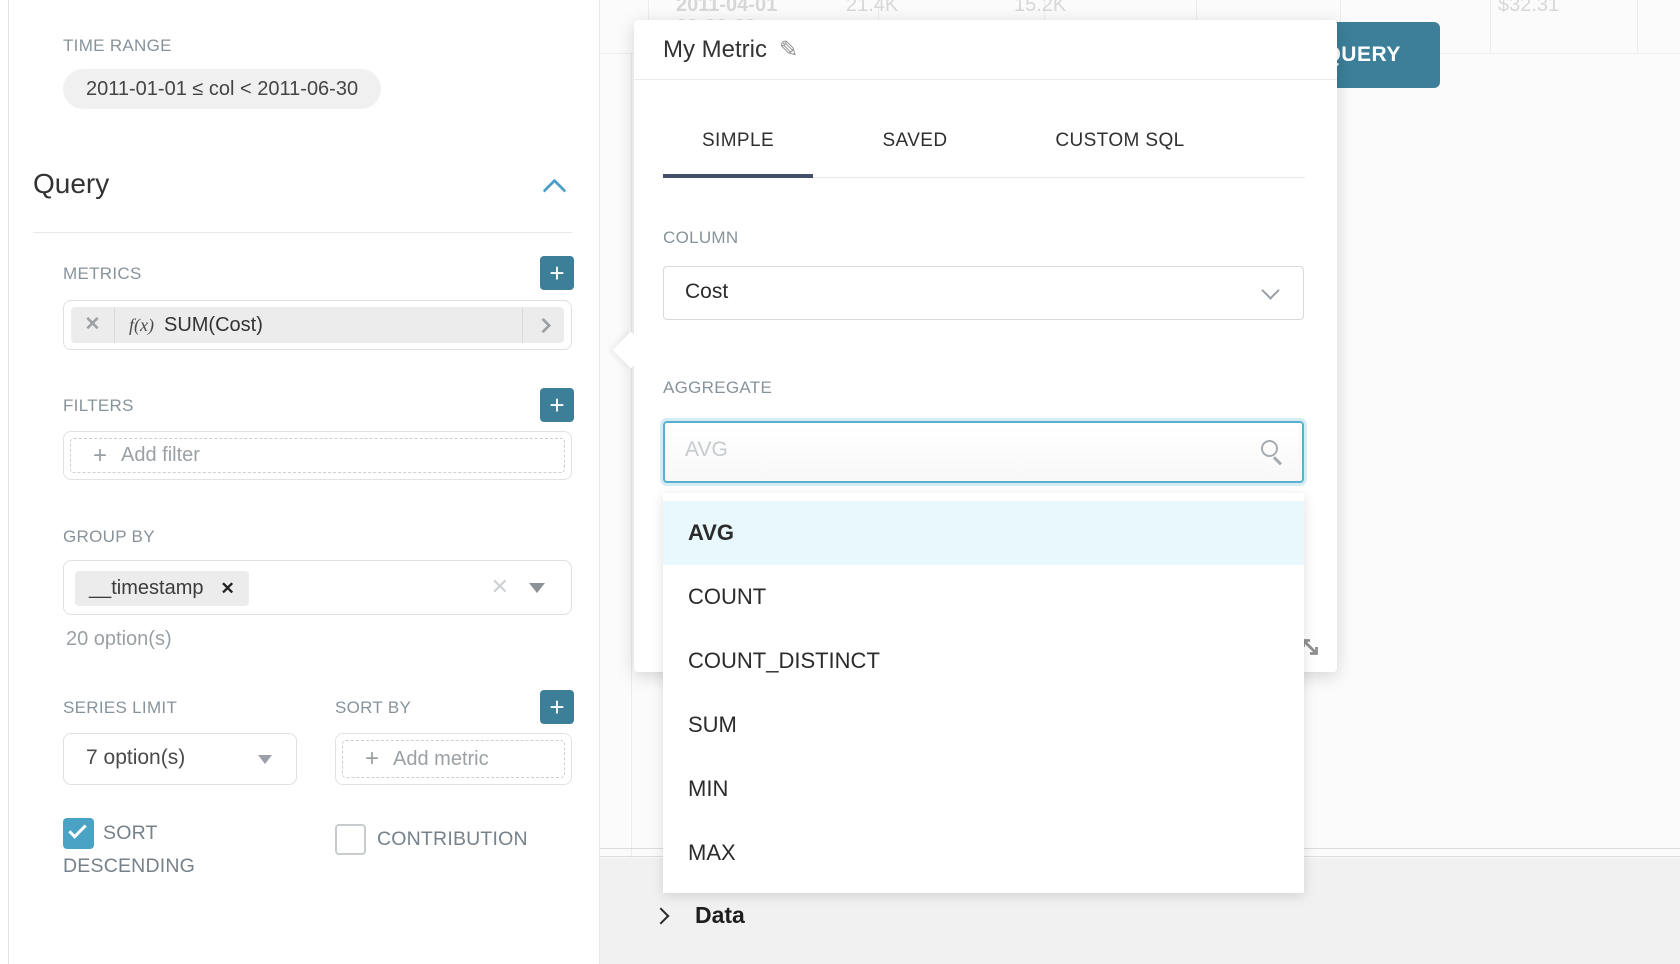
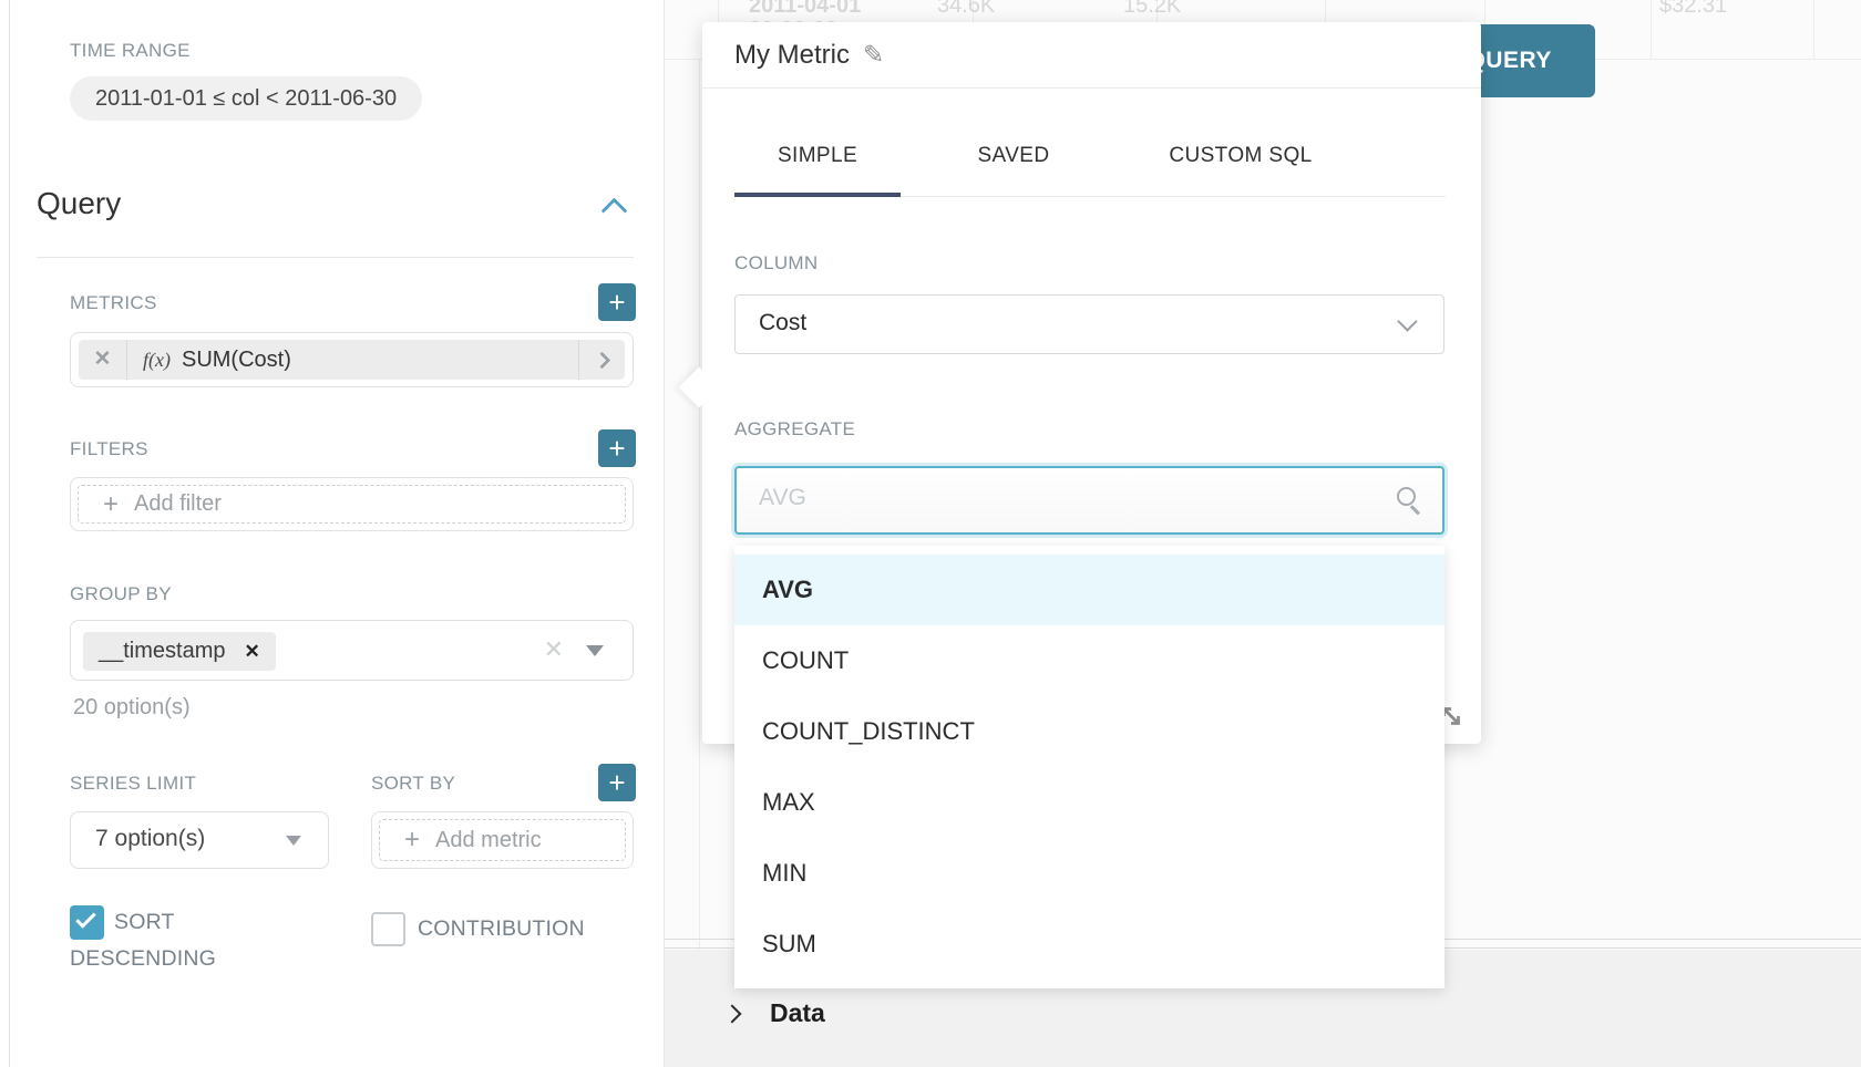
  2011-04-01
- 21.4K
+ 34.6K
  15.2K
  $32.31
  Data
  TIME RANGE
  2011-01-01 ≤ col < 2011-06-30
  Query
  METRICS
  +
  ✕
  f(x)
  SUM(Cost)
  FILTERS
  +
  +
  Add filter
  GROUP BY
  __timestamp
  ✕
  ✕
  20 option(s)
  SERIES LIMIT
  SORT BY
  +
  7 option(s)
  +
  Add metric
  SORT
  DESCENDING
  CONTRIBUTION
  My Metric
  ✎
  SIMPLE
  SAVED
  CUSTOM SQL
  COLUMN
  Cost
  AGGREGATE
  AVG
  AVG
  COUNT
  COUNT_DISTINCT
- SUM
+ MAX
  MIN
- MAX
+ SUM
